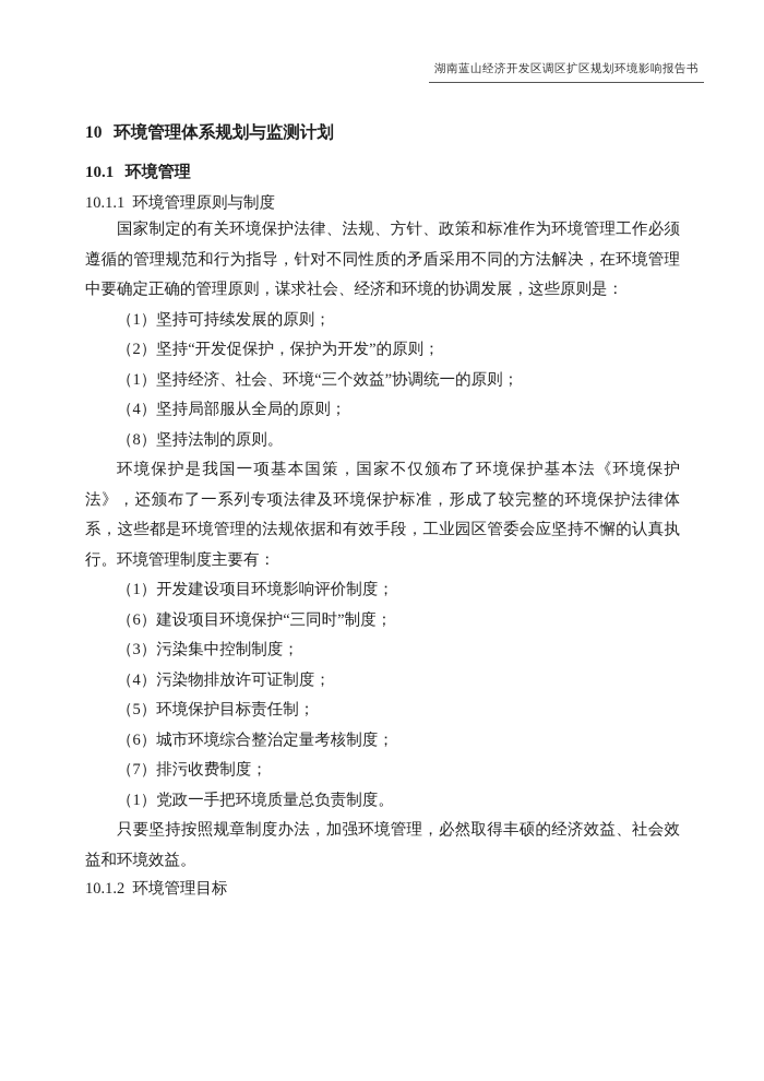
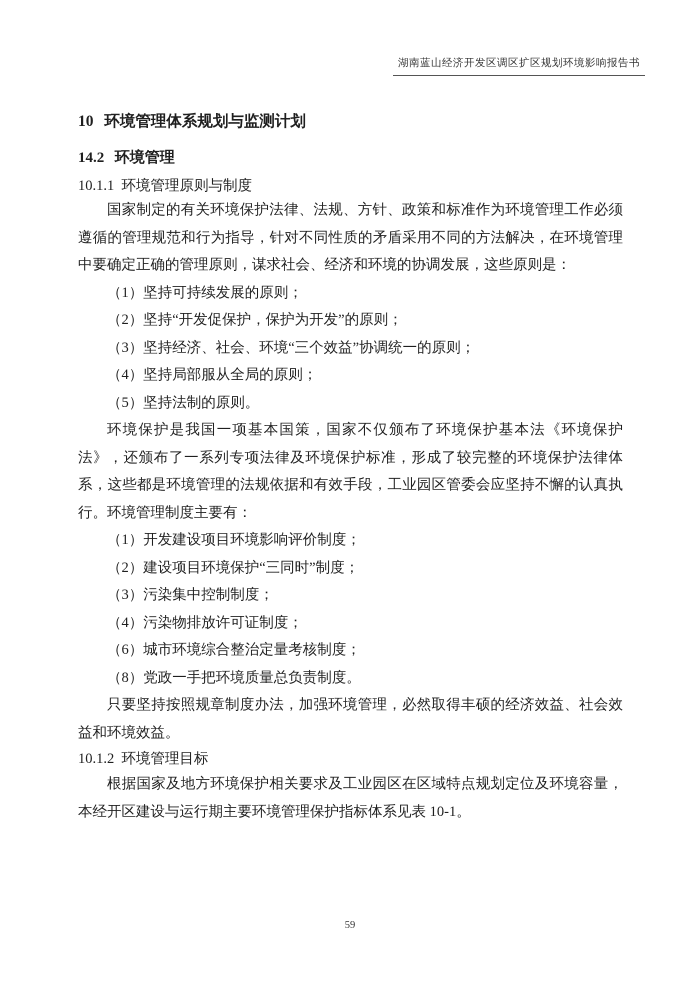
  湖南蓝山经济开发区调区扩区规划环境影响报告书
  10 环境管理体系规划与监测计划
- 10.1 环境管理
+ 14.2 环境管理
  10.1.1 环境管理原则与制度
  国家制定的有关环境保护法律、法规、方针、政策和标准作为环境管理工作必须遵循的管理规范和行为指导，针对不同性质的矛盾采用不同的方法解决，在环境管理中要确定正确的管理原则，谋求社会、经济和环境的协调发展，这些原则是：
  （1）坚持可持续发展的原则；
  （2）坚持“开发促保护，保护为开发”的原则；
- （1）坚持经济、社会、环境“三个效益”协调统一的原则；
+ （3）坚持经济、社会、环境“三个效益”协调统一的原则；
  （4）坚持局部服从全局的原则；
- （8）坚持法制的原则。
+ （5）坚持法制的原则。
  环境保护是我国一项基本国策，国家不仅颁布了环境保护基本法《环境保护法》，还颁布了一系列专项法律及环境保护标准，形成了较完整的环境保护法律体系，这些都是环境管理的法规依据和有效手段，工业园区管委会应坚持不懈的认真执行。环境管理制度主要有：
  （1）开发建设项目环境影响评价制度；
- （6）建设项目环境保护“三同时”制度；
+ （2）建设项目环境保护“三同时”制度；
  （3）污染集中控制制度；
  （4）污染物排放许可证制度；
- （5）环境保护目标责任制；
  （6）城市环境综合整治定量考核制度；
- （7）排污收费制度；
- （1）党政一手把环境质量总负责制度。
+ （8）党政一手把环境质量总负责制度。
  只要坚持按照规章制度办法，加强环境管理，必然取得丰硕的经济效益、社会效益和环境效益。
  10.1.2 环境管理目标
+ 根据国家及地方环境保护相关要求及工业园区在区域特点规划定位及环境容量，本经开区建设与运行期主要环境管理保护指标体系见表 10-1。
+ 59
